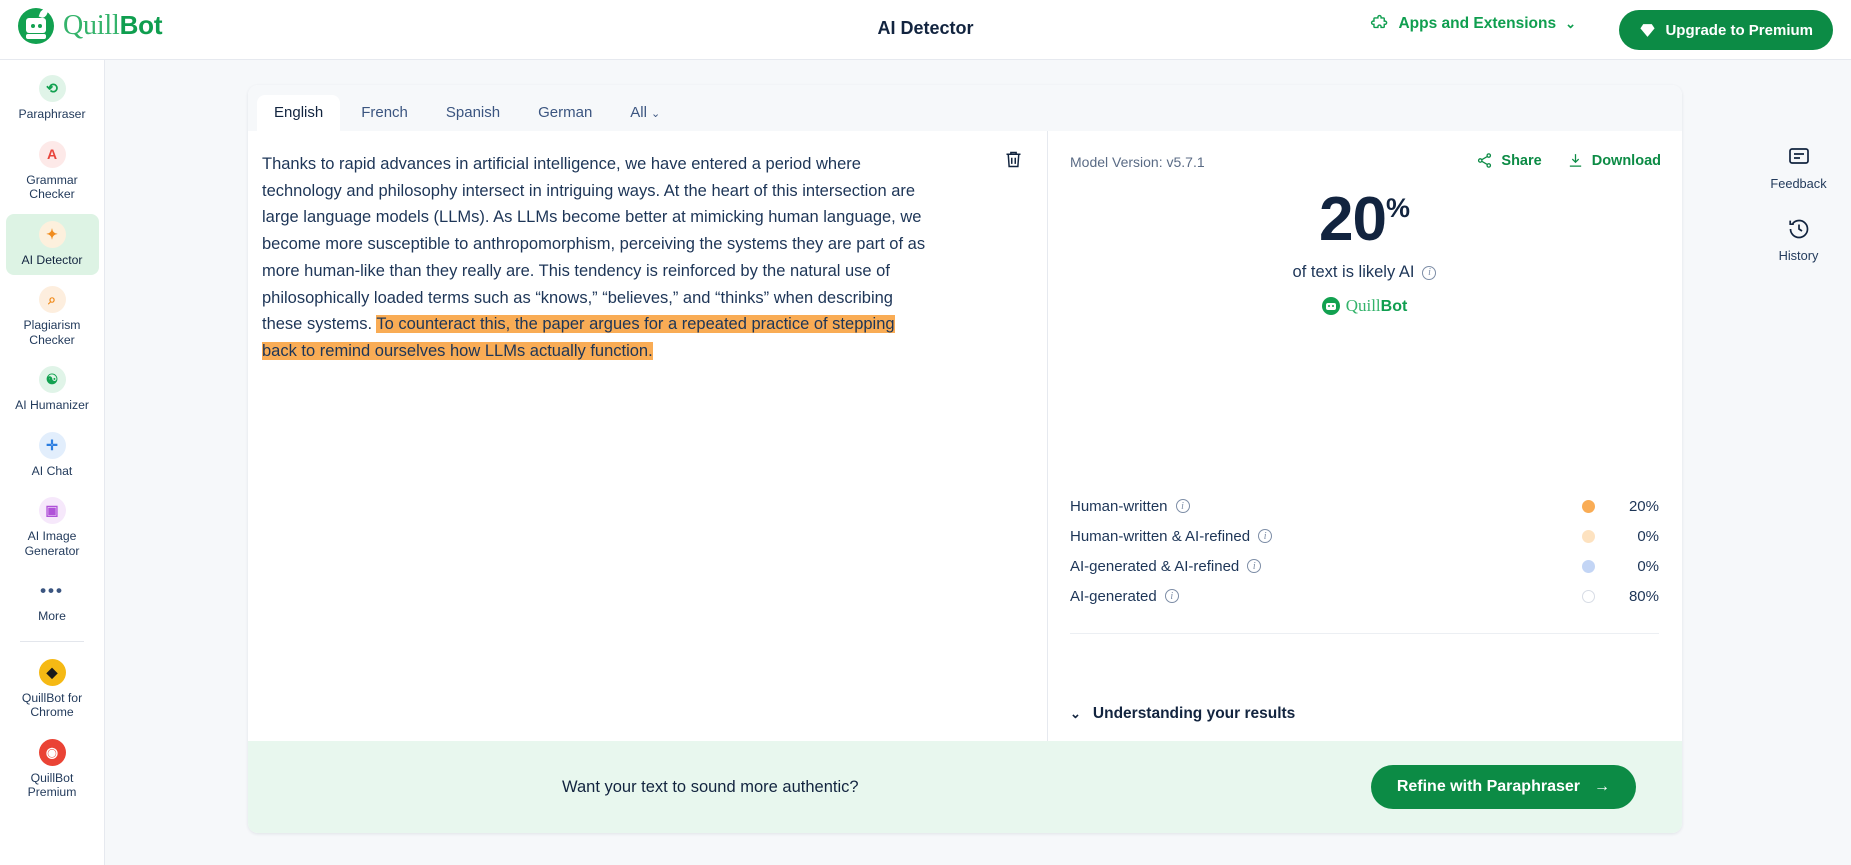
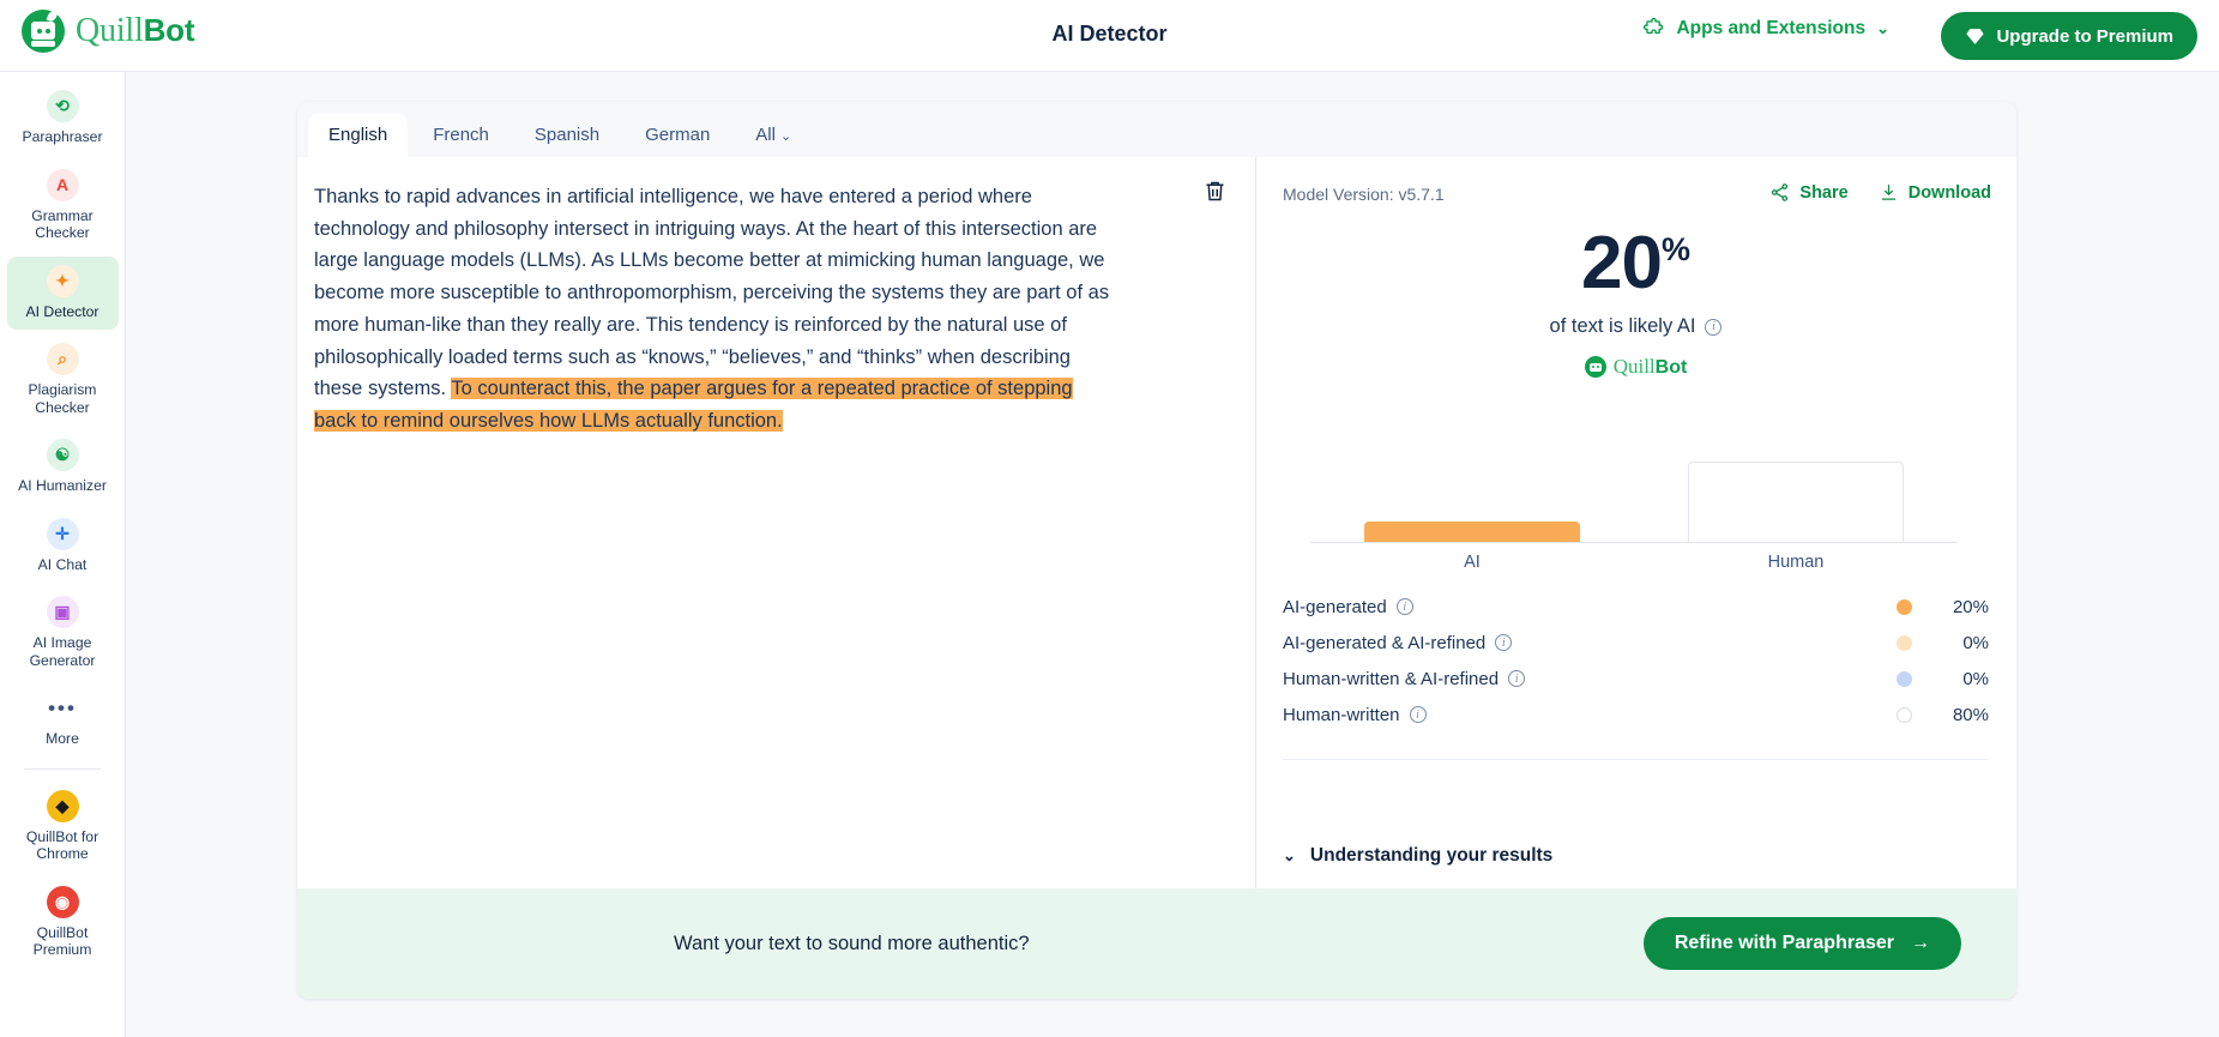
  QuillBot
  AI Detector
  Apps and Extensions
  ⌄
  Upgrade to Premium
  ⟲
  Paraphraser
  A
  Grammar Checker
  ✦
  AI Detector
  ⌕
  Plagiarism Checker
  ☯
  AI Humanizer
  ✛
  AI Chat
  ▣
  AI Image Generator
  •••
  More
  ◆
  QuillBot for Chrome
  ◉
  QuillBot Premium
  English
  French
  Spanish
  German
  All ⌄
  Thanks to rapid advances in artificial intelligence, we have entered a period where technology and philosophy intersect in intriguing ways. At the heart of this intersection are large language models (LLMs). As LLMs become better at mimicking human language, we become more susceptible to anthropomorphism, perceiving the systems they are part of as more human-like than they really are. This tendency is reinforced by the natural use of philosophically loaded terms such as “knows,” “believes,” and “thinks” when describing these systems. To counteract this, the paper argues for a repeated practice of stepping back to remind ourselves how LLMs actually function.
  Model Version: v5.7.1
  Share
  Download
  20%
  of text is likely AI
  i
  QuillBot
+ AI
+ Human
- Human-written
+ AI-generated
  i
  20%
- Human-written & AI-refined
+ AI-generated & AI-refined
  i
  0%
- AI-generated & AI-refined
+ Human-written & AI-refined
  i
  0%
- AI-generated
+ Human-written
  i
  80%
  ⌄
  Understanding your results
  Want your text to sound more authentic?
  Refine with Paraphraser
  →
- Feedback
- History
